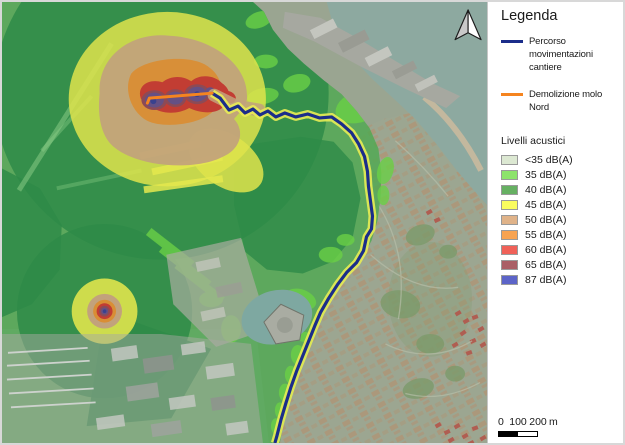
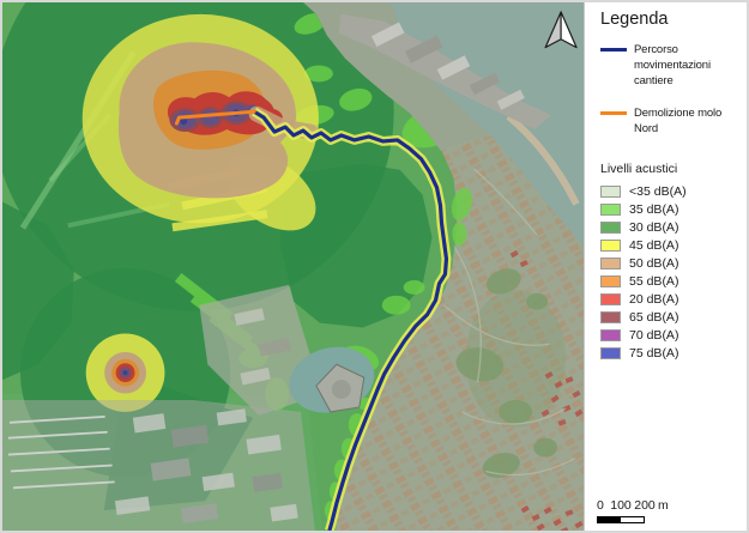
  Legenda
  Percorso movimentazioni cantiere
  Demolizione molo Nord
  Livelli acustici
  <35 dB(A)
  35 dB(A)
- 40 dB(A)
+ 30 dB(A)
  45 dB(A)
  50 dB(A)
  55 dB(A)
- 60 dB(A)
+ 20 dB(A)
  65 dB(A)
+ 70 dB(A)
- 87 dB(A)
+ 75 dB(A)
  0
  100
  200
  m
